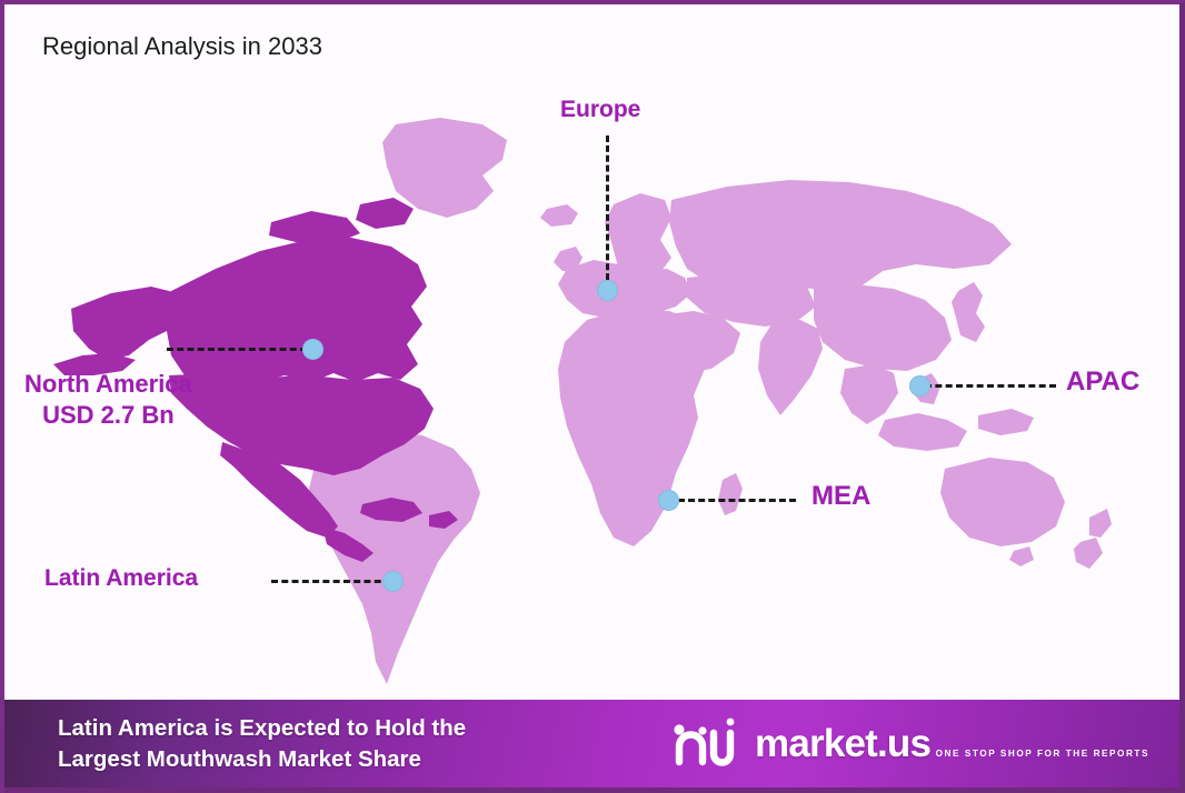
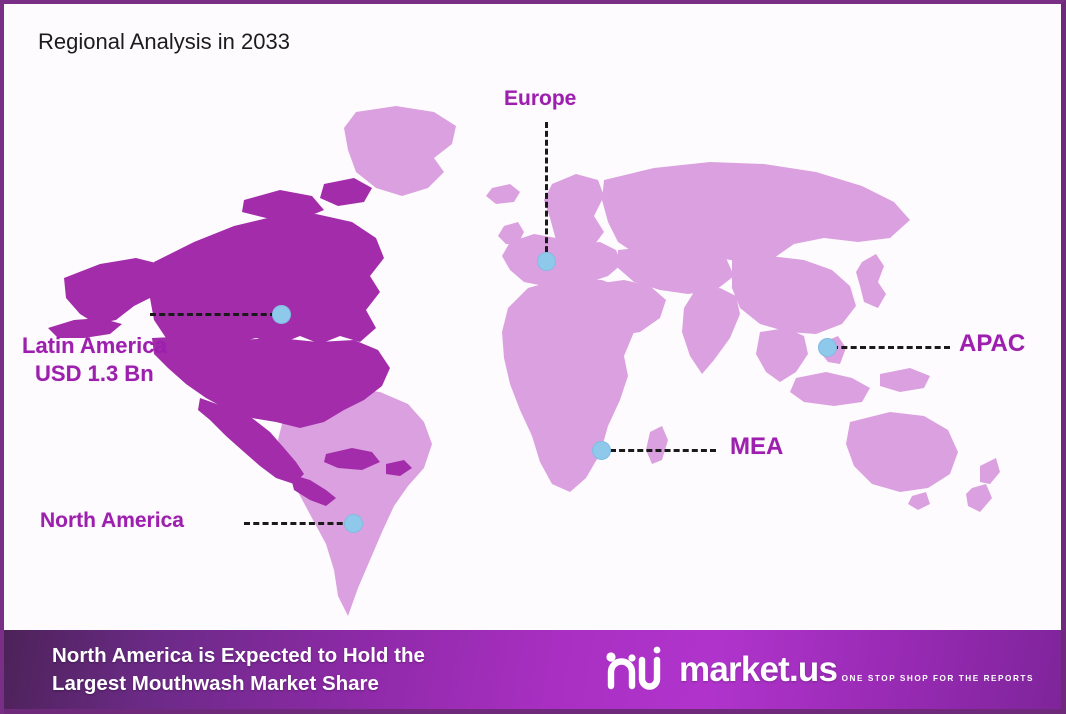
  Regional Analysis in 2033
  Europe
- North America
+ Latin America
- USD 2.7 Bn
+ USD 1.3 Bn
  APAC
  MEA
- Latin America
+ North America
- Latin America is Expected to Hold the
+ North America is Expected to Hold the
  Largest Mouthwash Market Share
  market.us ONE STOP SHOP FOR THE REPORTS
